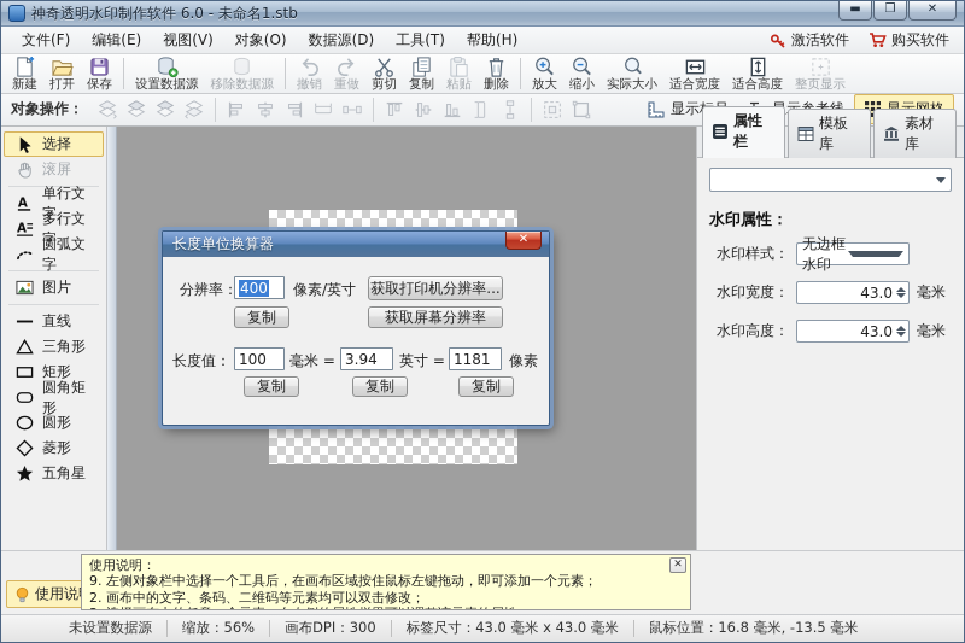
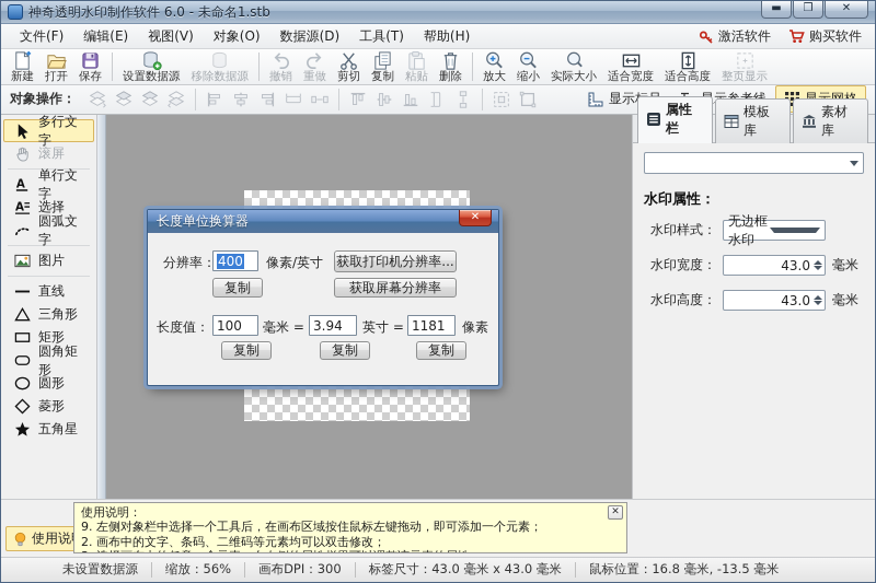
  神奇透明水印制作软件 6.0 - 未命名1.stb
  ▬
  ❒
  ✕
  文件(F)
  编辑(E)
  视图(V)
  对象(O)
  数据源(D)
  工具(T)
  帮助(H)
  激活软件
  购买软件
  新建
  打开
  保存
  设置数据源
  移除数据源
  撤销
  重做
  剪切
  复制
  粘贴
  删除
  放大
  缩小
  实际大小
  适合宽度
  适合高度
  整页显示
  对象操作：
- 选择
+ 多行文字
  滚屏
  A
  单行文字
  A
- 多行文字
+ 选择
  圆弧文字
  图片
  直线
  三角形
  矩形
  圆角矩形
  圆形
  菱形
  五角星
  属性栏
  模板库
  素材库
  水印属性：
  水印样式：
  无边框水印
  水印宽度：
  43.0
  毫米
  水印高度：
  43.0
  毫米
  使用说
  使用说明：
  9. 左侧对象栏中选择一个工具后，在画布区域按住鼠标左键拖动，即可添加一个元素；
  2. 画布中的文字、条码、二维码等元素均可以双击修改；
  ✕
  未设置数据源
  缩放：56%
  画布DPI：300
  标签尺寸：43.0 毫米 x 43.0 毫米
  鼠标位置：16.8 毫米, -13.5 毫米
  长度单位换算器
  ✕
  分辨率：
  400
  像素/英寸
  获取打印机分辨率...
  复制
  获取屏幕分辨率
  长度值：
  100
  毫米 =
  3.94
  英寸 =
  1181
  像素
  复制
  复制
  复制
